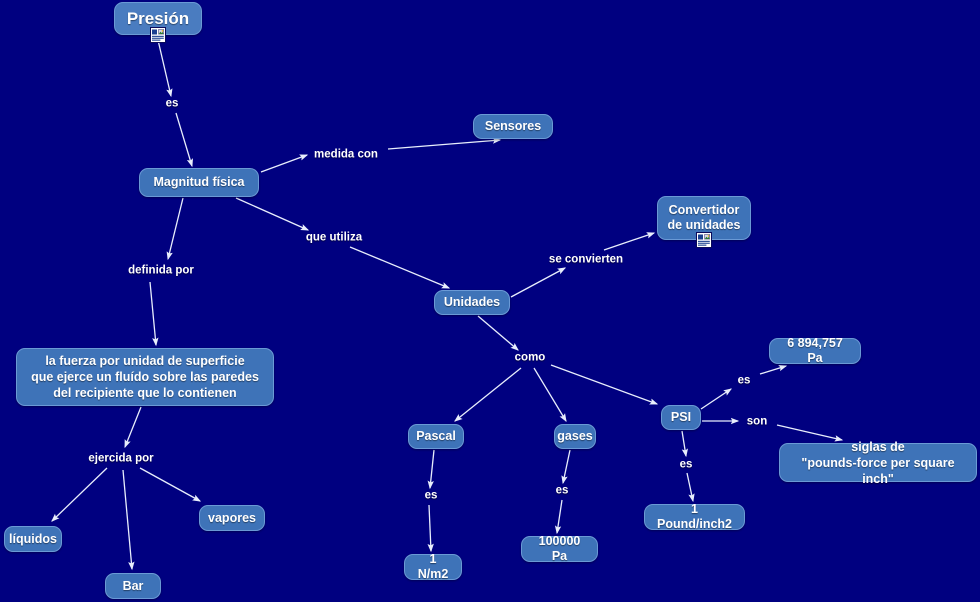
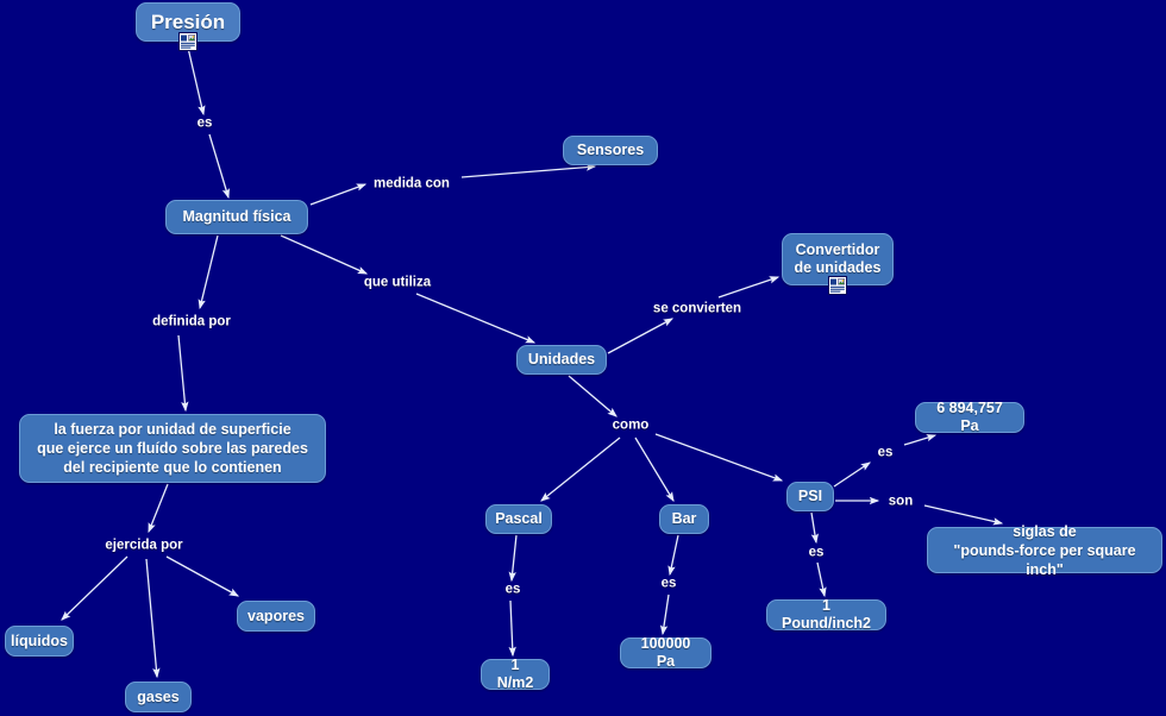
  Presión
  Magnitud física
  Sensores
  Convertidor
  de unidades
  Unidades
  la fuerza por unidad de superficie
  que ejerce un fluído sobre las paredes
  del recipiente que lo contienen
  líquidos
- Bar
+ gases
  vapores
  Pascal
- gases
+ Bar
  PSI
  6 894,757 Pa
  siglas de
  "pounds-force per square inch"
  1 Pound/inch2
  100000 Pa
  1 N/m2
  es
  medida con
  que utiliza
  definida por
  se convierten
  como
  ejercida por
  es
  es
  es
  son
  es
